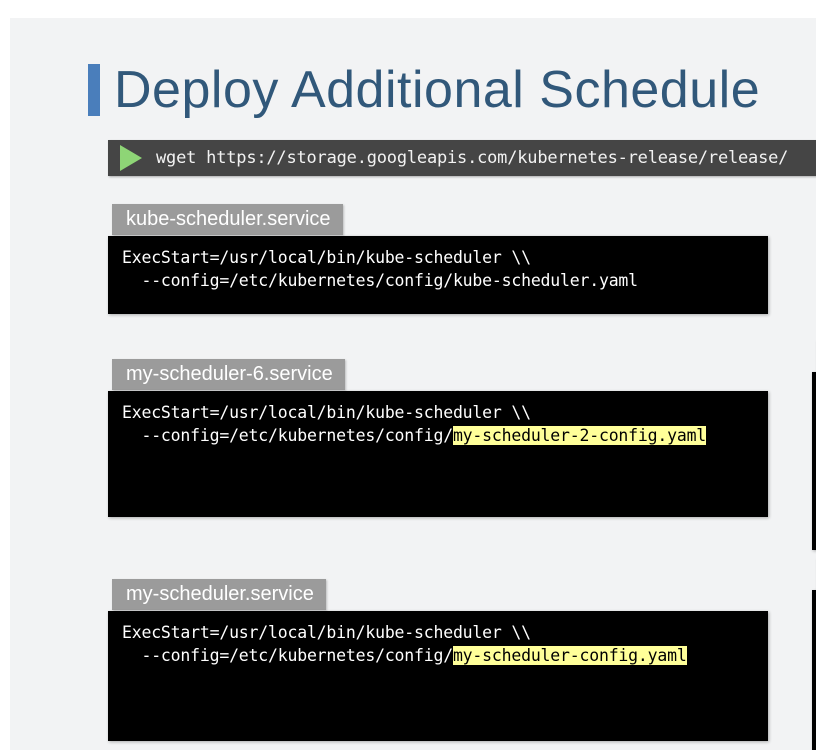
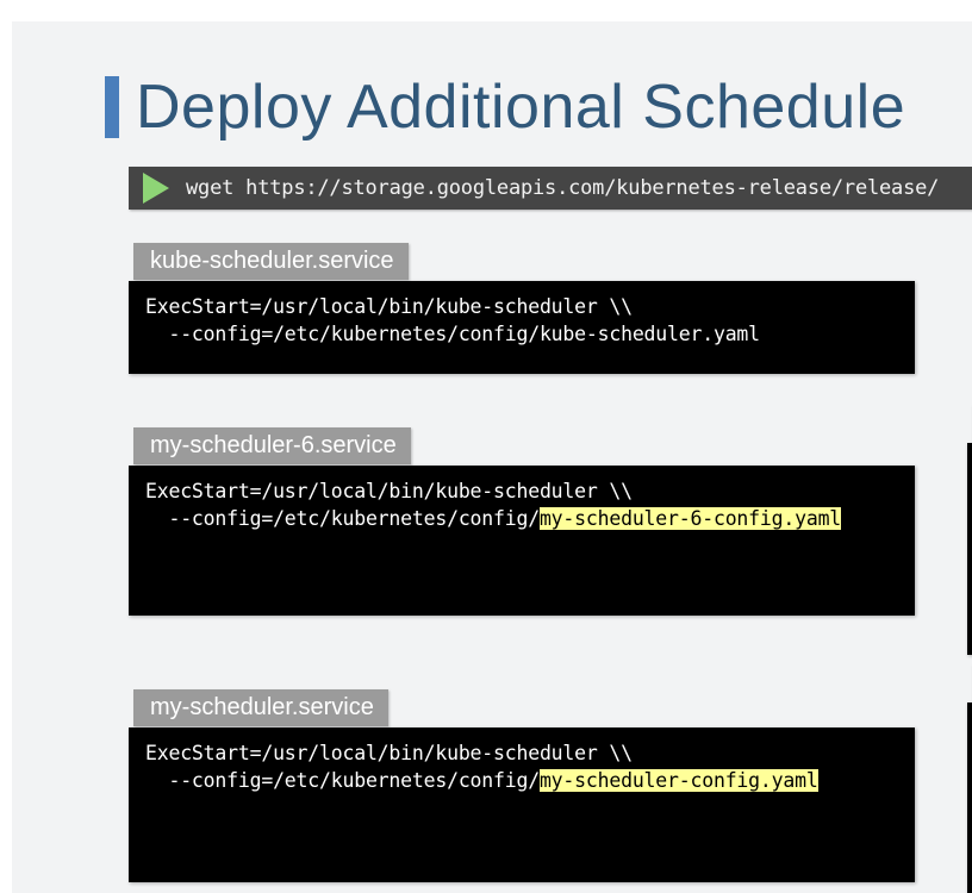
  Deploy Additional Schedule
  wget https://storage.googleapis.com/kubernetes-release/release/
  kube-scheduler.service
  ExecStart=/usr/local/bin/kube-scheduler \\
  --config=/etc/kubernetes/config/kube-scheduler.yaml
  my-scheduler-6.service
  ExecStart=/usr/local/bin/kube-scheduler \\
- --config=/etc/kubernetes/config/my-scheduler-2-config.yaml
+ --config=/etc/kubernetes/config/my-scheduler-6-config.yaml
  my-scheduler.service
  ExecStart=/usr/local/bin/kube-scheduler \\
  --config=/etc/kubernetes/config/my-scheduler-config.yaml
